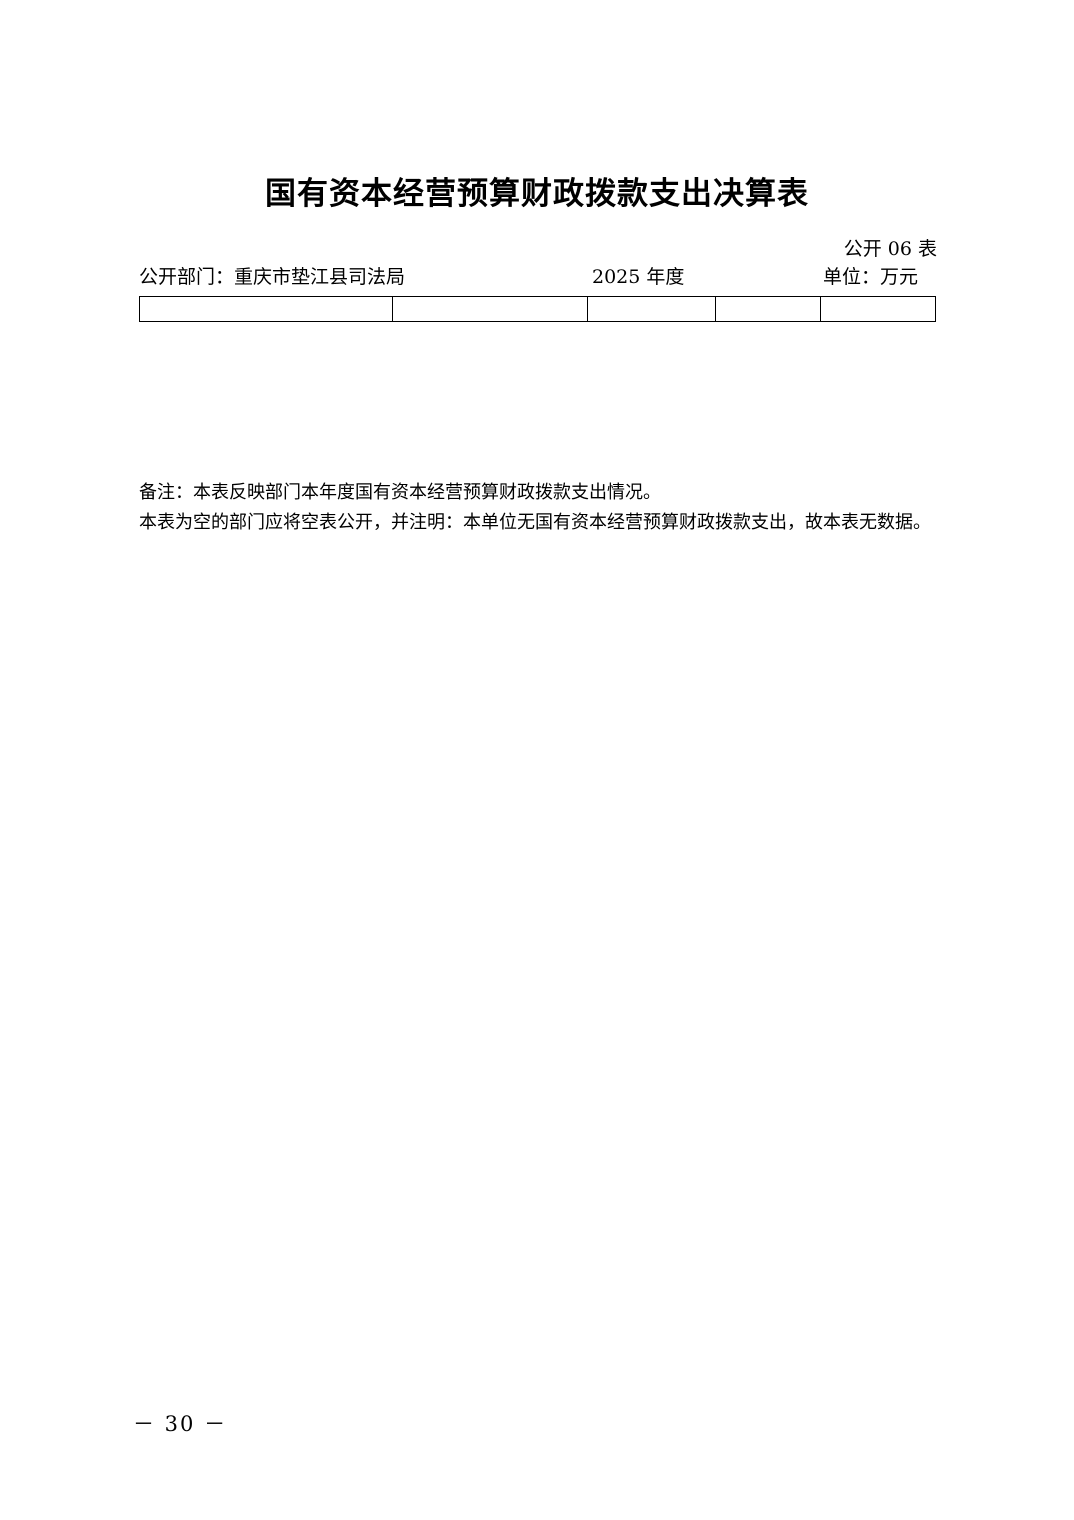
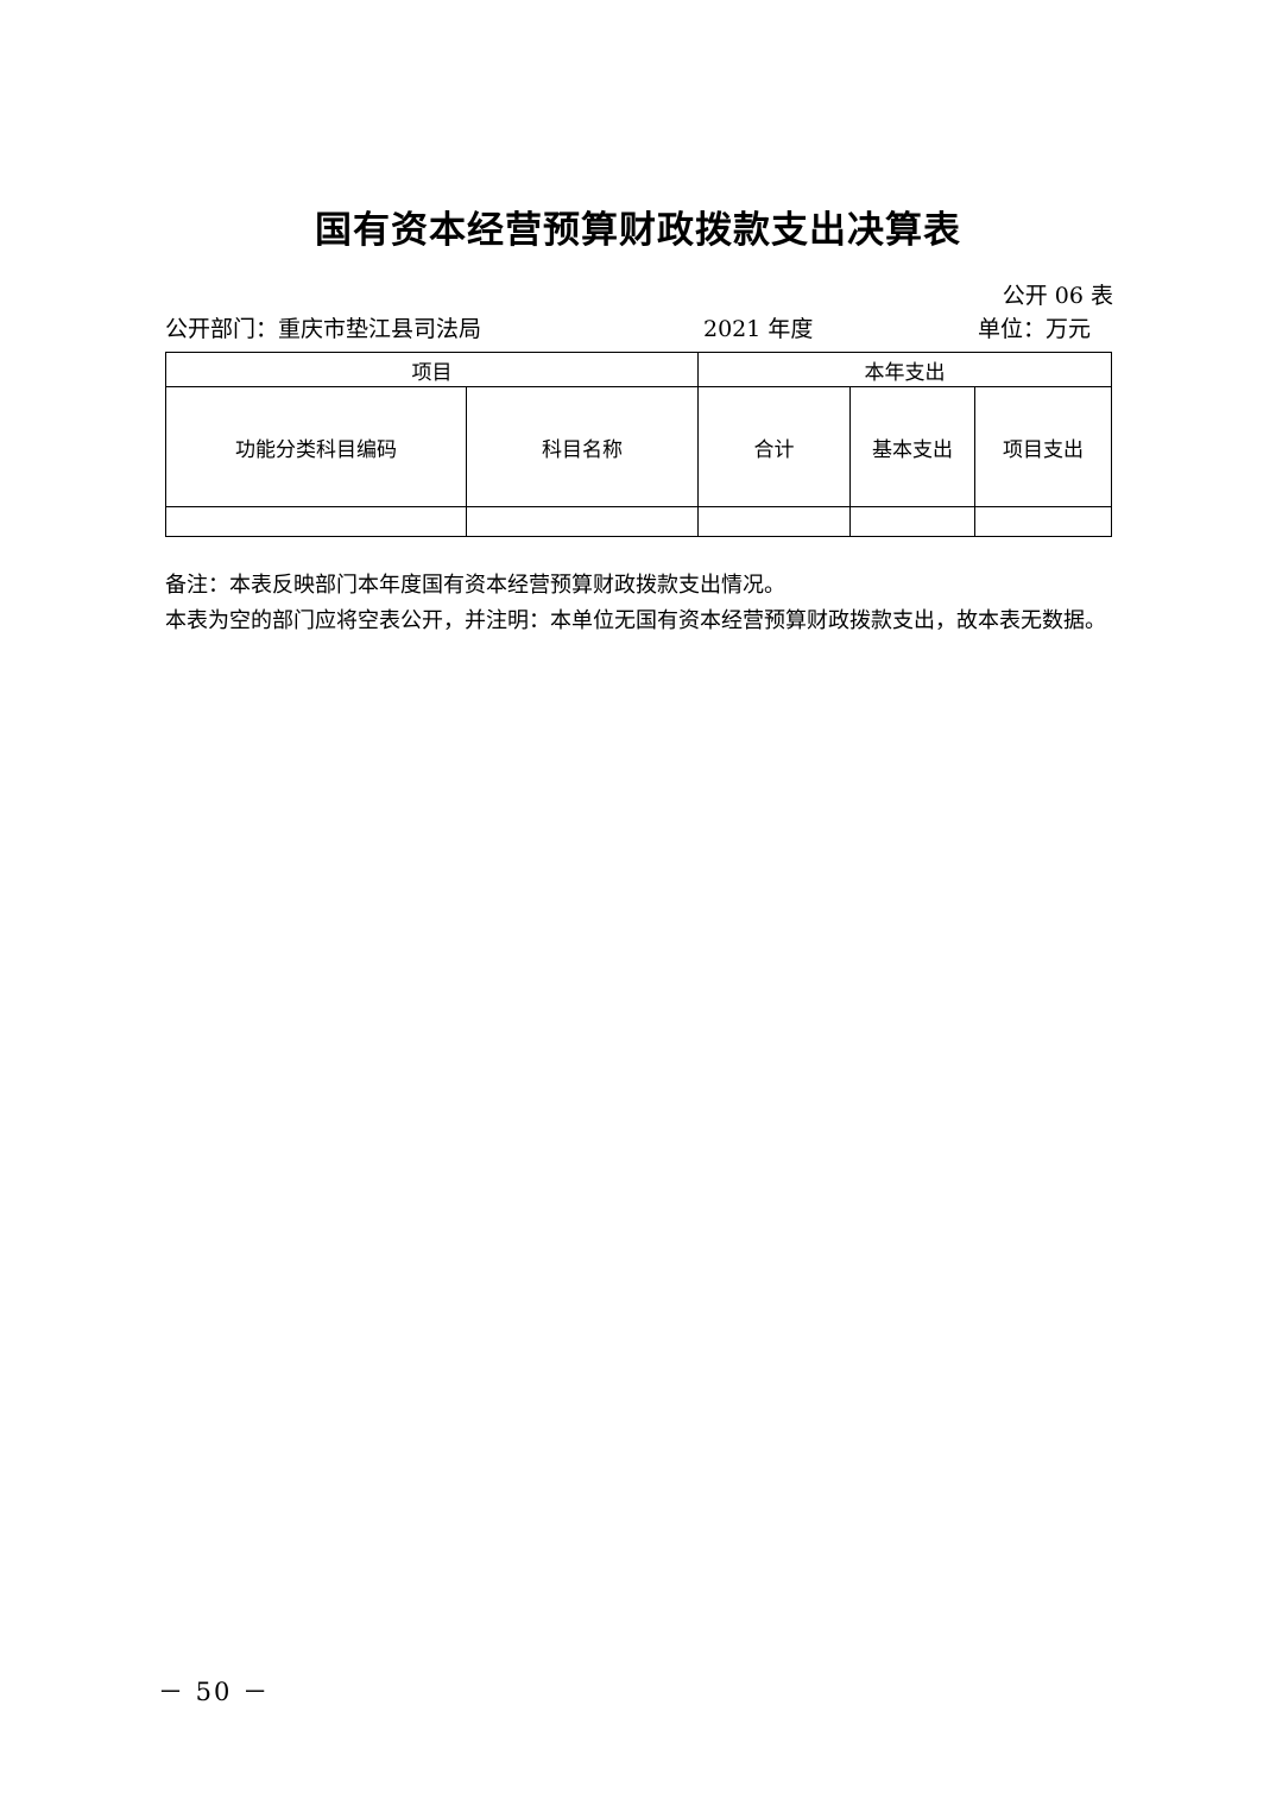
  国有资本经营预算财政拨款支出决算表
  公开 06 表
  公开部门：重庆市垫江县司法局
- 2025 年度
+ 2021 年度
  单位：万元
+ 项目	本年支出
+ 功能分类科目编码	科目名称	合计	基本支出	项目支出
  备注：本表反映部门本年度国有资本经营预算财政拨款支出情况。
  本表为空的部门应将空表公开，并注明：本单位无国有资本经营预算财政拨款支出，故本表无数据。
- － 30 －
+ － 50 －
